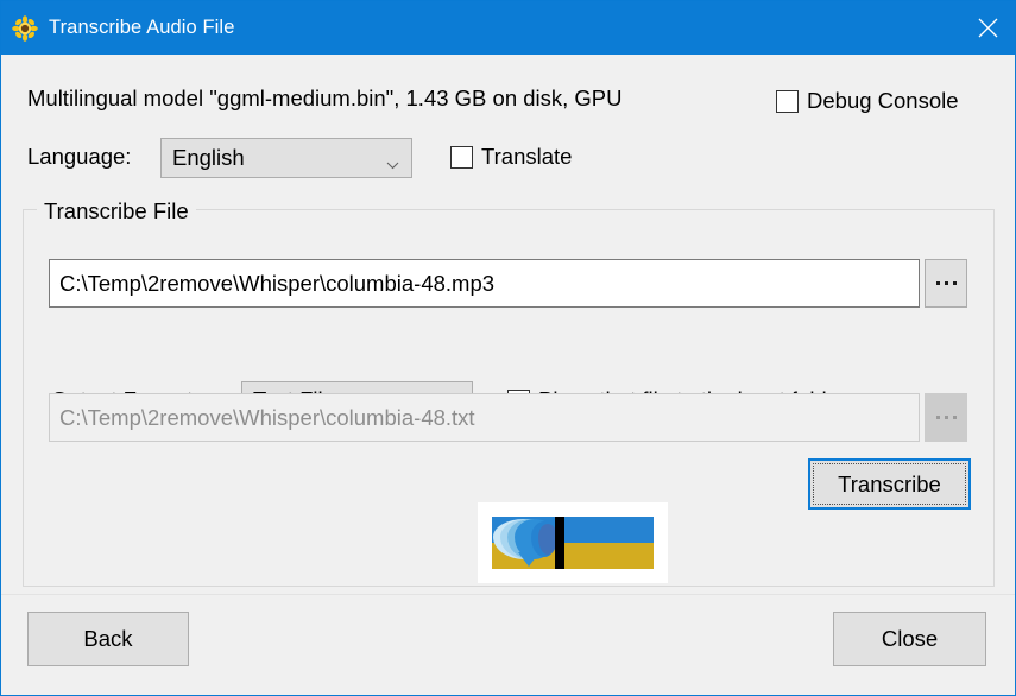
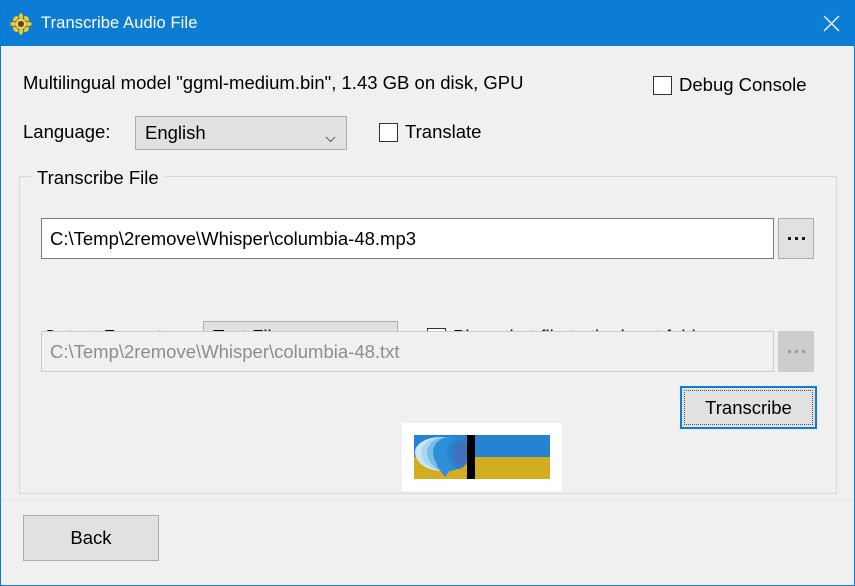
  Transcribe Audio File
  Multilingual model "ggml-medium.bin", 1.43 GB on disk, GPU
  Debug Console
  Language:
  English
  Translate
  Transcribe File
  C:\Temp\2remove\Whisper\columbia-48.mp3
  C:\Temp\2remove\Whisper\columbia-48.txt
  Transcribe
  Back
- Close
